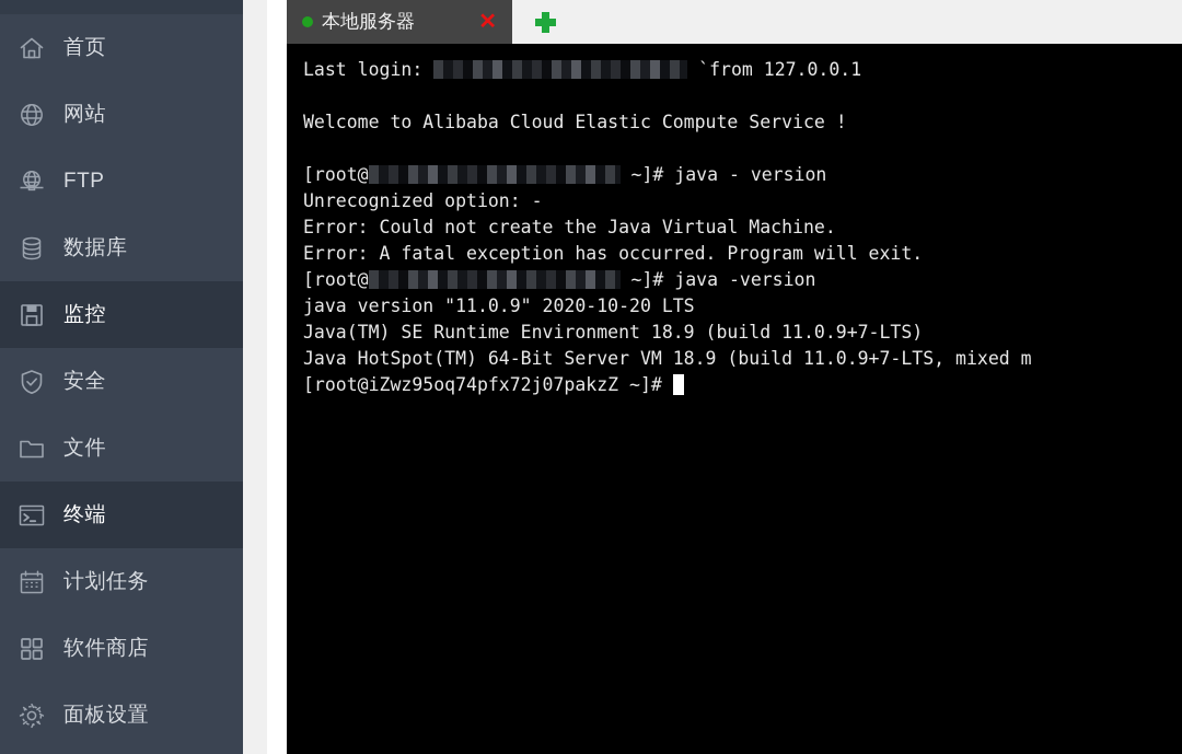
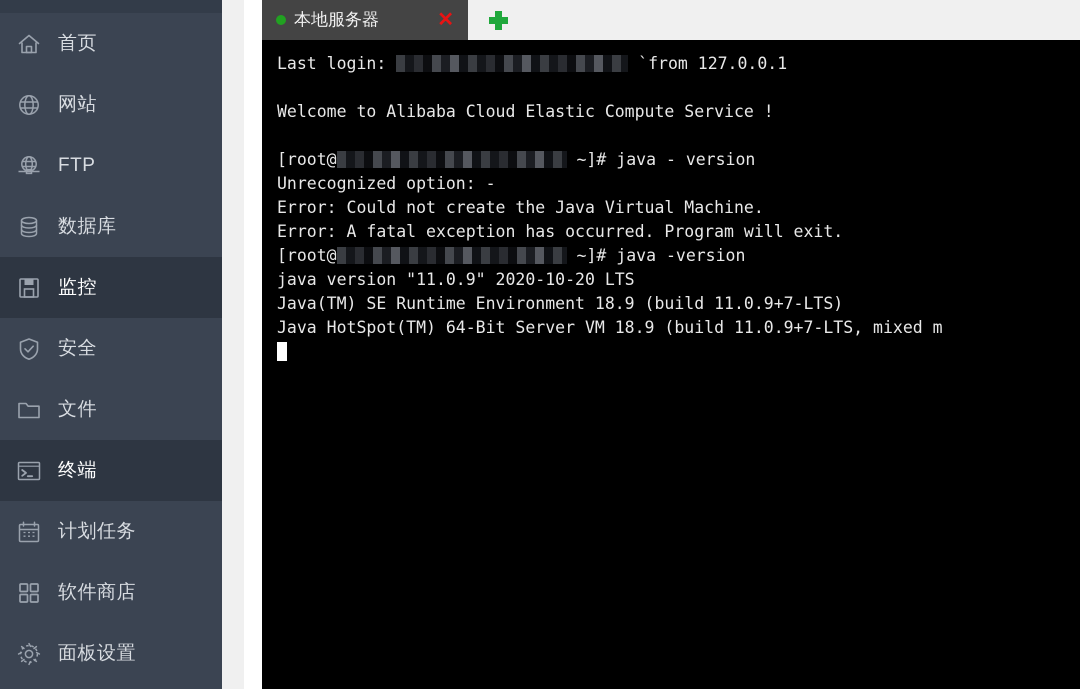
  首页
  网站
  FTP
  数据库
  监控
  安全
  文件
  终端
  计划任务
  软件商店
  面板设置
  本地服务器
  ✕
  Last login: `from 127.0.0.1
  Welcome to Alibaba Cloud Elastic Compute Service !
  [root@ ~]# java - version
  Unrecognized option: -
  Error: Could not create the Java Virtual Machine.
  Error: A fatal exception has occurred. Program will exit.
  [root@ ~]# java -version
  java version "11.0.9" 2020-10-20 LTS
  Java(TM) SE Runtime Environment 18.9 (build 11.0.9+7-LTS)
  Java HotSpot(TM) 64-Bit Server VM 18.9 (build 11.0.9+7-LTS, mixed m
- [root@iZwz95oq74pfx72j07pakzZ ~]#
